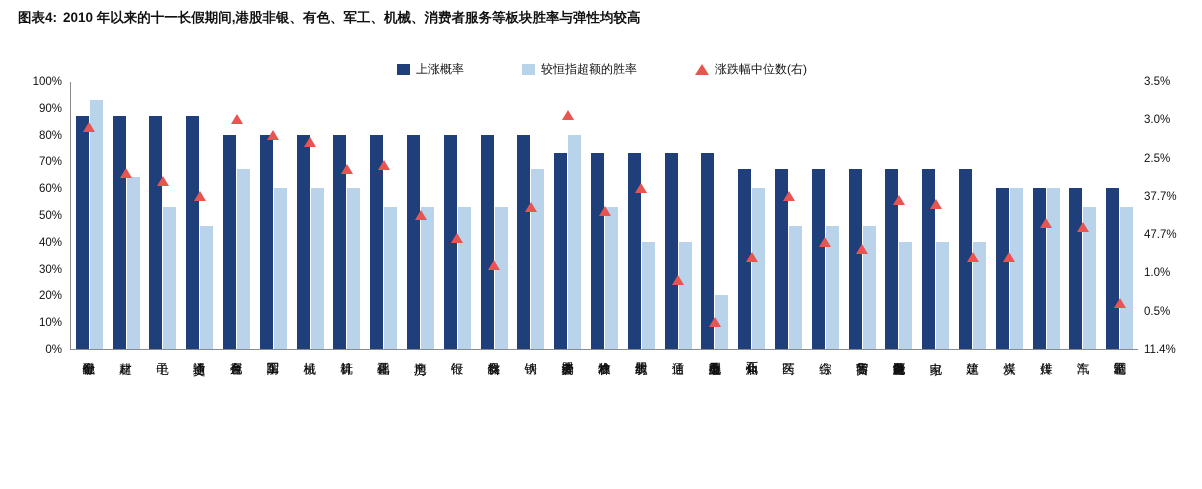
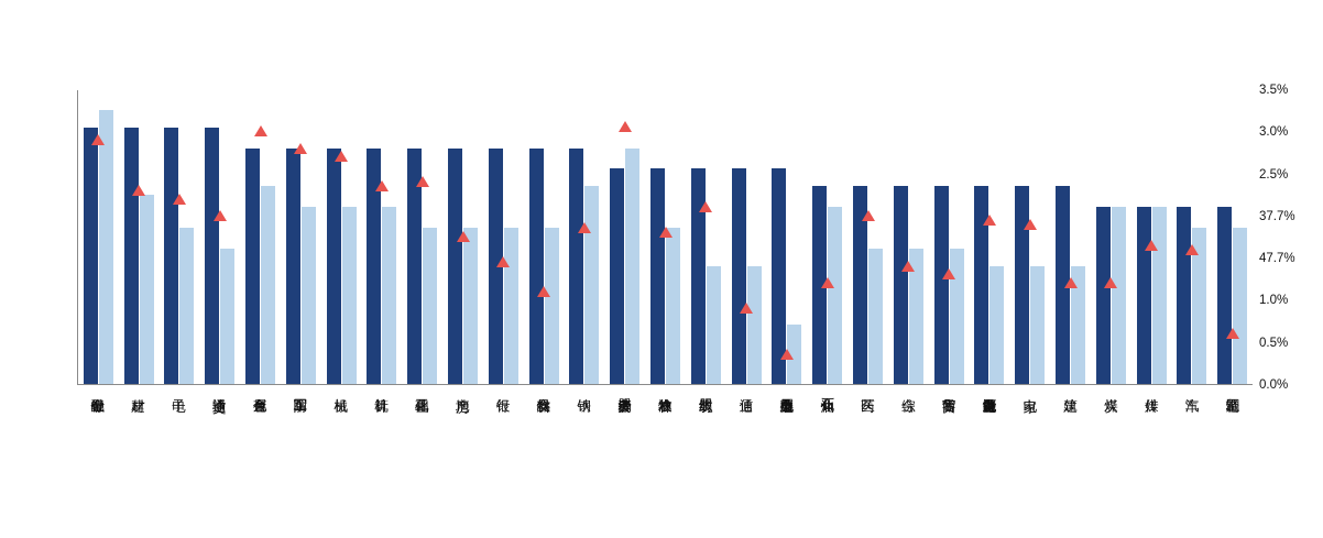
- 图表4:
- 2010 年以来的十一长假期间,港股非银、有色、军工、机械、消费者服务等板块胜率与弹性均较高
- 上涨概率
- 较恒指超额的胜率
- 涨跌幅中位数(右)
- 0%
- 10%
- 20%
- 30%
- 40%
- 50%
- 60%
- 70%
- 80%
- 90%
- 100%
- 11.4%
+ 0.0%
  0.5%
  1.0%
  47.7%
  37.7%
  2.5%
  3.0%
  3.5%
